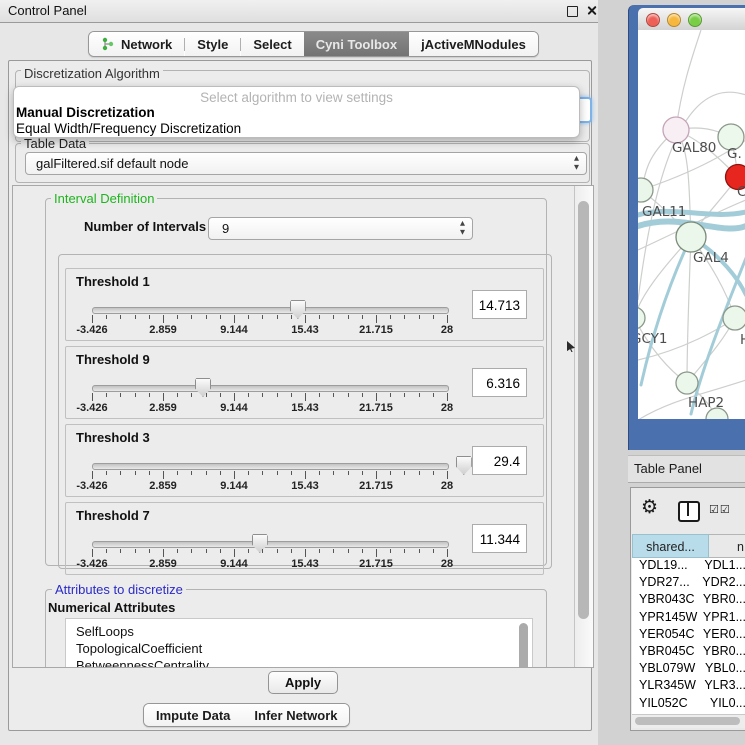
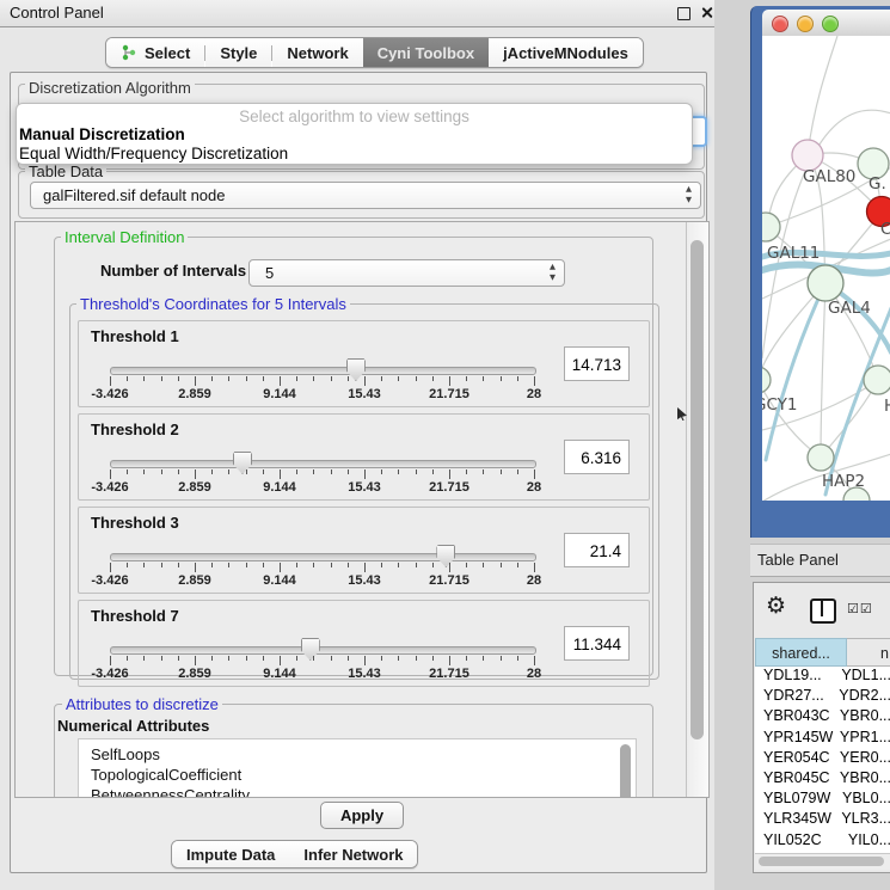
  Control Panel
- Network
+ Select
  Style
- Select
+ Network
  Cyni Toolbox
  jActiveMNodules
  Discretization Algorithm
  Table Data
  galFiltered.sif default node
  ▲
  ▼
  Interval Definition
  Number of Intervals
- 9
+ 5
  ▲
  ▼
+ Threshold's Coordinates for 5 Intervals
  Threshold 1
  -3.426
  2.859
  9.144
  15.43
  21.715
  28
  14.713
- Threshold 9
+ Threshold 2
  -3.426
  2.859
  9.144
  15.43
  21.715
  28
  6.316
  Threshold 3
  -3.426
  2.859
  9.144
  15.43
  21.715
  28
- 29.4
+ 21.4
  Threshold 7
  -3.426
  2.859
  9.144
  15.43
  21.715
  28
  11.344
  Attributes to discretize
  Numerical Attributes
  SelfLoops
  TopologicalCoefficient
  BetweennessCentrality
  Apply
  Impute Data
  Infer Network
  Select algorithm to view settings
  Manual Discretization
  Equal Width/Frequency Discretization
  GAL80
  G.
  C
  GAL11
  GAL4
  CY1
  HAP2
  Table Panel
  ⚙
  ☑☑
  shared...
  n
  YDL19...
  YDL1...
  YDR27...
  YDR2...
  YBR043C
  YBR0...
  YPR145W
  YPR1...
  YER054C
  YER0...
  YBR045C
  YBR0...
  YBL079W
  YBL0...
  YLR345W
  YLR3...
  YIL052C
  YIL0...
